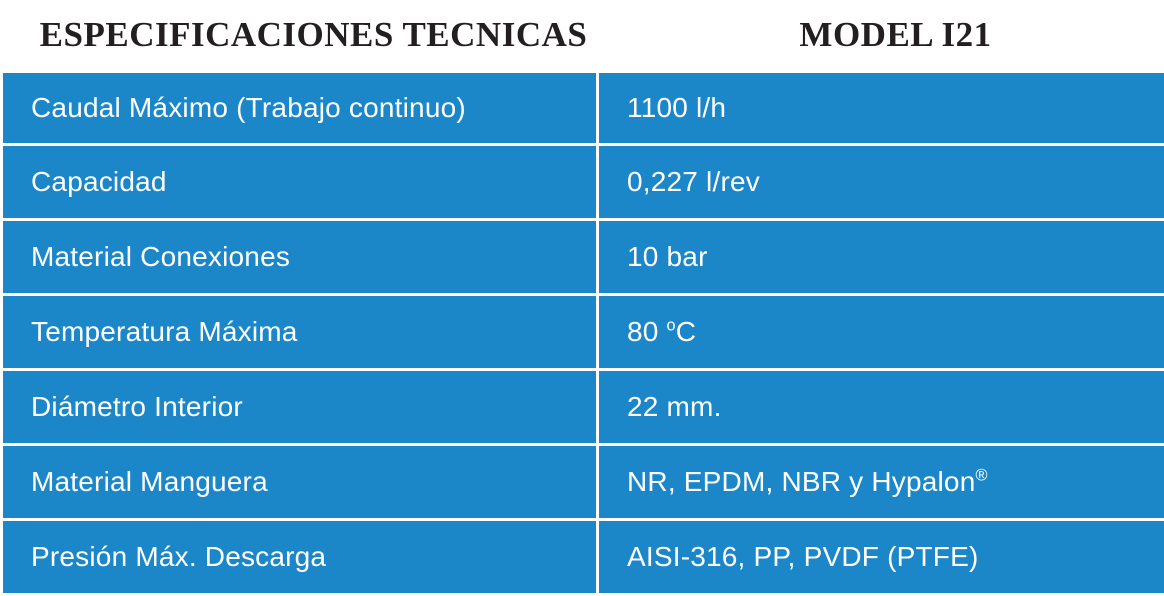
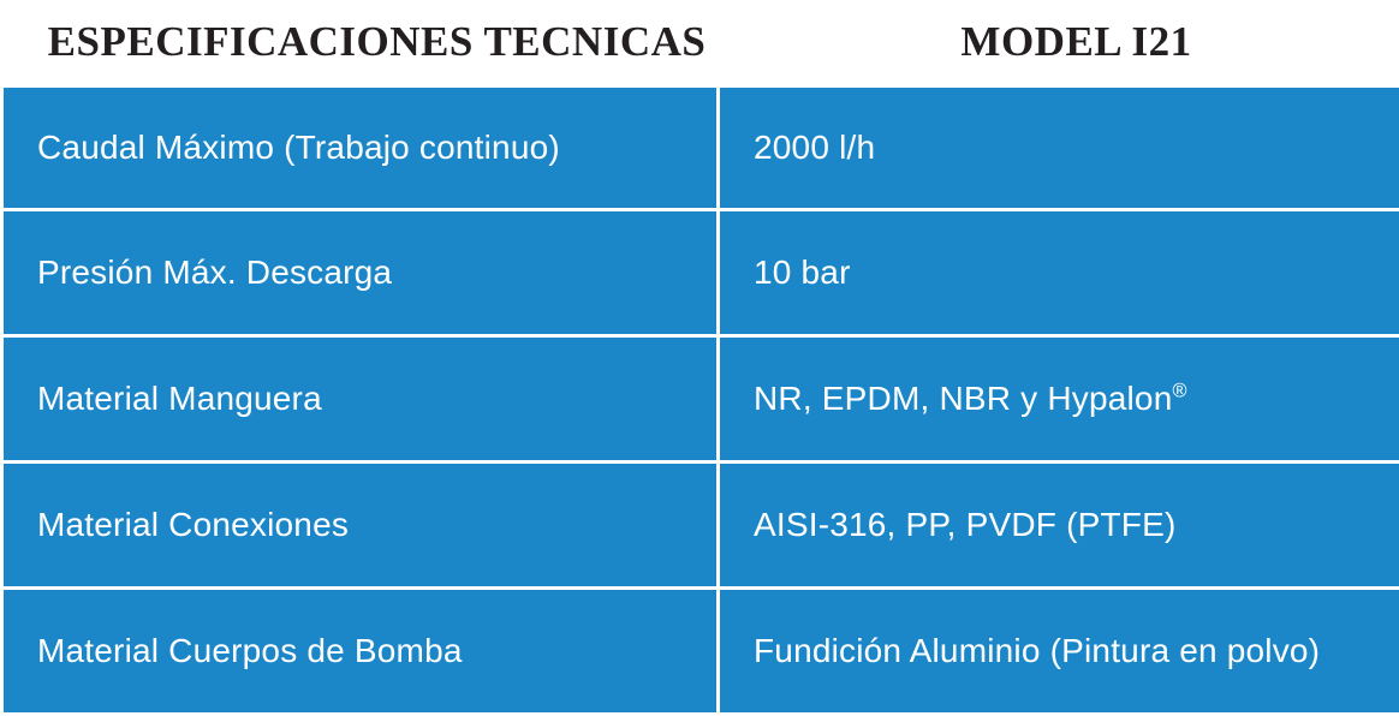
  ESPECIFICACIONES TECNICAS	MODEL I21
- Caudal Máximo (Trabajo continuo)	1100 l/h
+ Caudal Máximo (Trabajo continuo)	2000 l/h
- Capacidad	0,227 l/rev
- Material Conexiones	10 bar
+ Presión Máx. Descarga	10 bar
- Temperatura Máxima	80 oC
- Diámetro Interior	22 mm.
  Material Manguera	NR, EPDM, NBR y Hypalon®
- Presión Máx. Descarga	AISI-316, PP, PVDF (PTFE)
+ Material Conexiones	AISI-316, PP, PVDF (PTFE)
+ Material Cuerpos de Bomba	Fundición Aluminio (Pintura en polvo)
